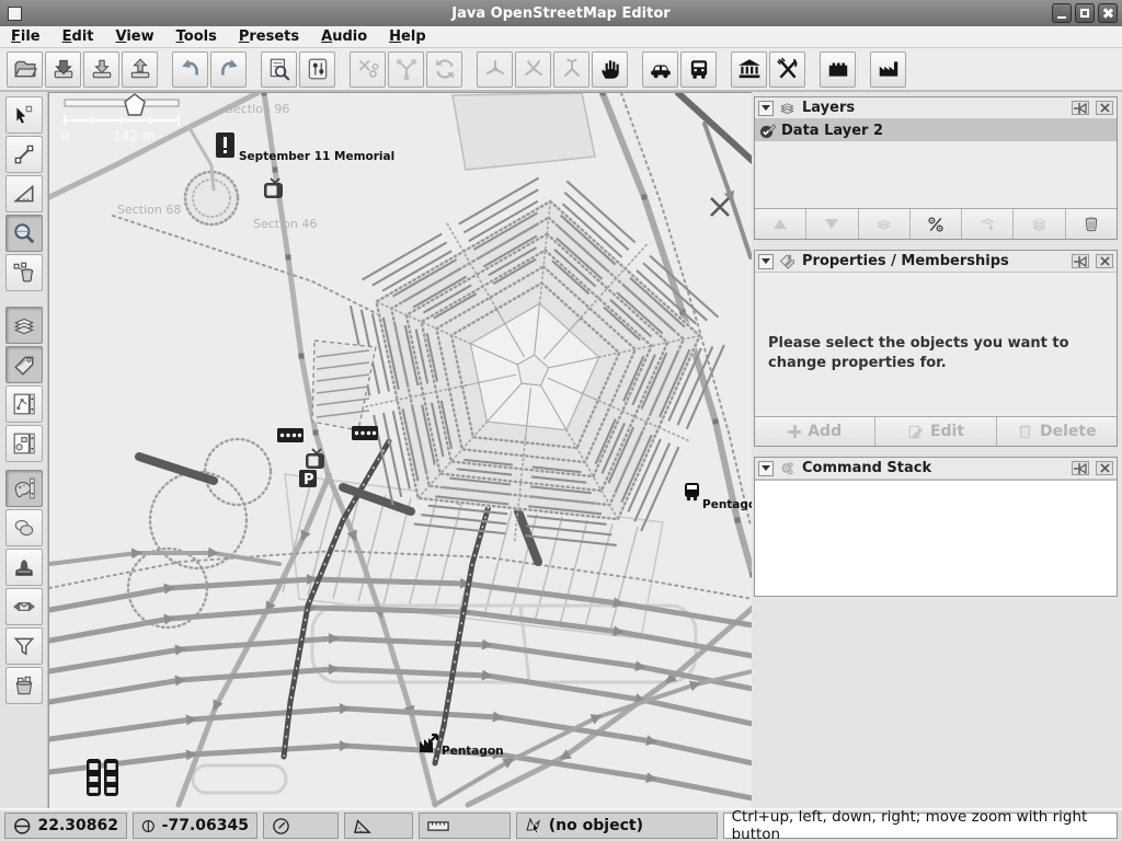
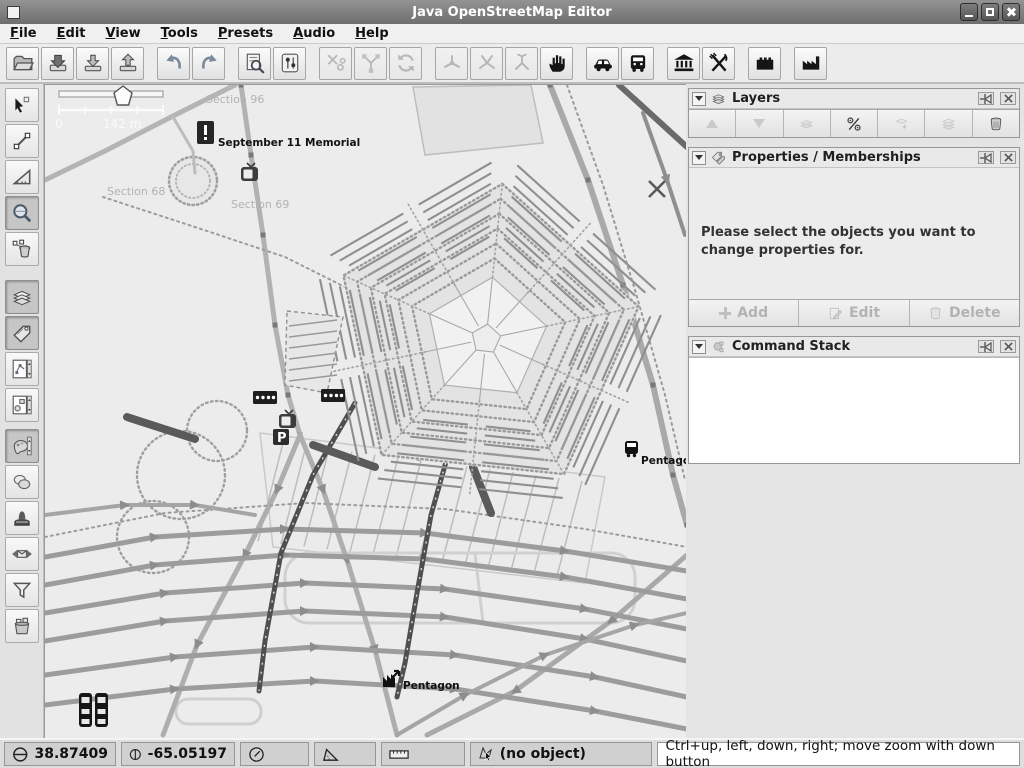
  Java OpenStreetMap Editor
  File
  Edit
  View
  Tools
  Presets
  Audio
  Help
  142 m
  Section 96
  Section 68
- Section 46
+ Section 69
  September 11 Memorial
  P
  Pentag
  Pentagon
  Layers
- Data Layer 2
  Properties / Memberships
  Please select the objects you want to change properties for.
  Add
  Edit
  Delete
  Command Stack
- 22.30862
+ 38.87409
- -77.06345
+ -65.05197
  (no object)
- Ctrl+up, left, down, right; move zoom with right button
+ Ctrl+up, left, down, right; move zoom with down button
